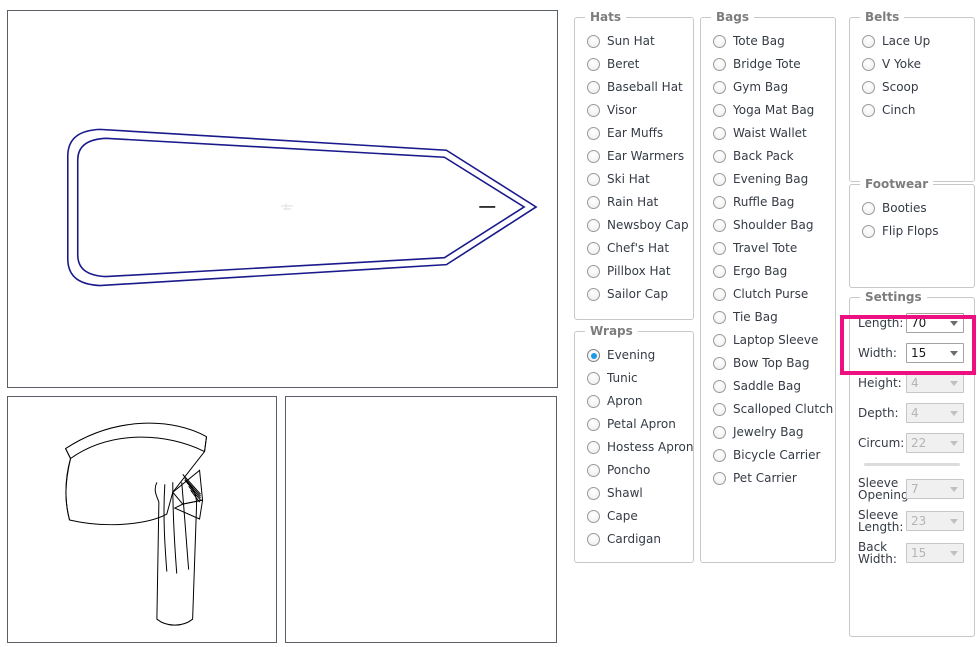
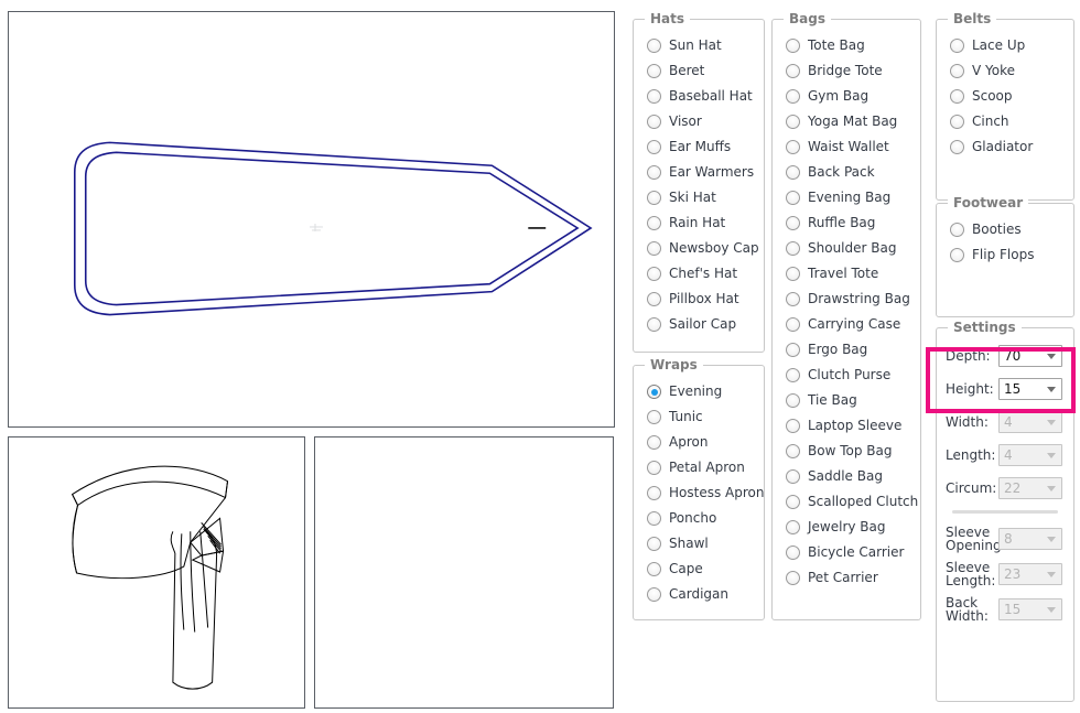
  Hats
  Sun Hat
  Beret
  Baseball Hat
  Visor
  Ear Muffs
  Ear Warmers
  Ski Hat
  Rain Hat
  Newsboy Cap
  Chef's Hat
  Pillbox Hat
  Sailor Cap
  Wraps
  Evening
  Tunic
  Apron
  Petal Apron
  Hostess Apron
  Poncho
  Shawl
  Cape
  Cardigan
  Bags
  Tote Bag
  Bridge Tote
  Gym Bag
  Yoga Mat Bag
  Waist Wallet
  Back Pack
  Evening Bag
  Ruffle Bag
  Shoulder Bag
  Travel Tote
+ Drawstring Bag
+ Carrying Case
  Ergo Bag
  Clutch Purse
  Tie Bag
  Laptop Sleeve
  Bow Top Bag
  Saddle Bag
  Scalloped Clutch
  Jewelry Bag
  Bicycle Carrier
  Pet Carrier
  Belts
  Lace Up
  V Yoke
  Scoop
  Cinch
+ Gladiator
  Footwear
  Booties
  Flip Flops
  Settings
- Length:
+ Depth:
  70
- Width:
+ Height:
  15
- Height:
+ Width:
  4
- Depth:
+ Length:
  4
  Circum:
  22
  Sleeve Opening
- 7
+ 8
  Sleeve Length:
  23
  Back Width:
  15
